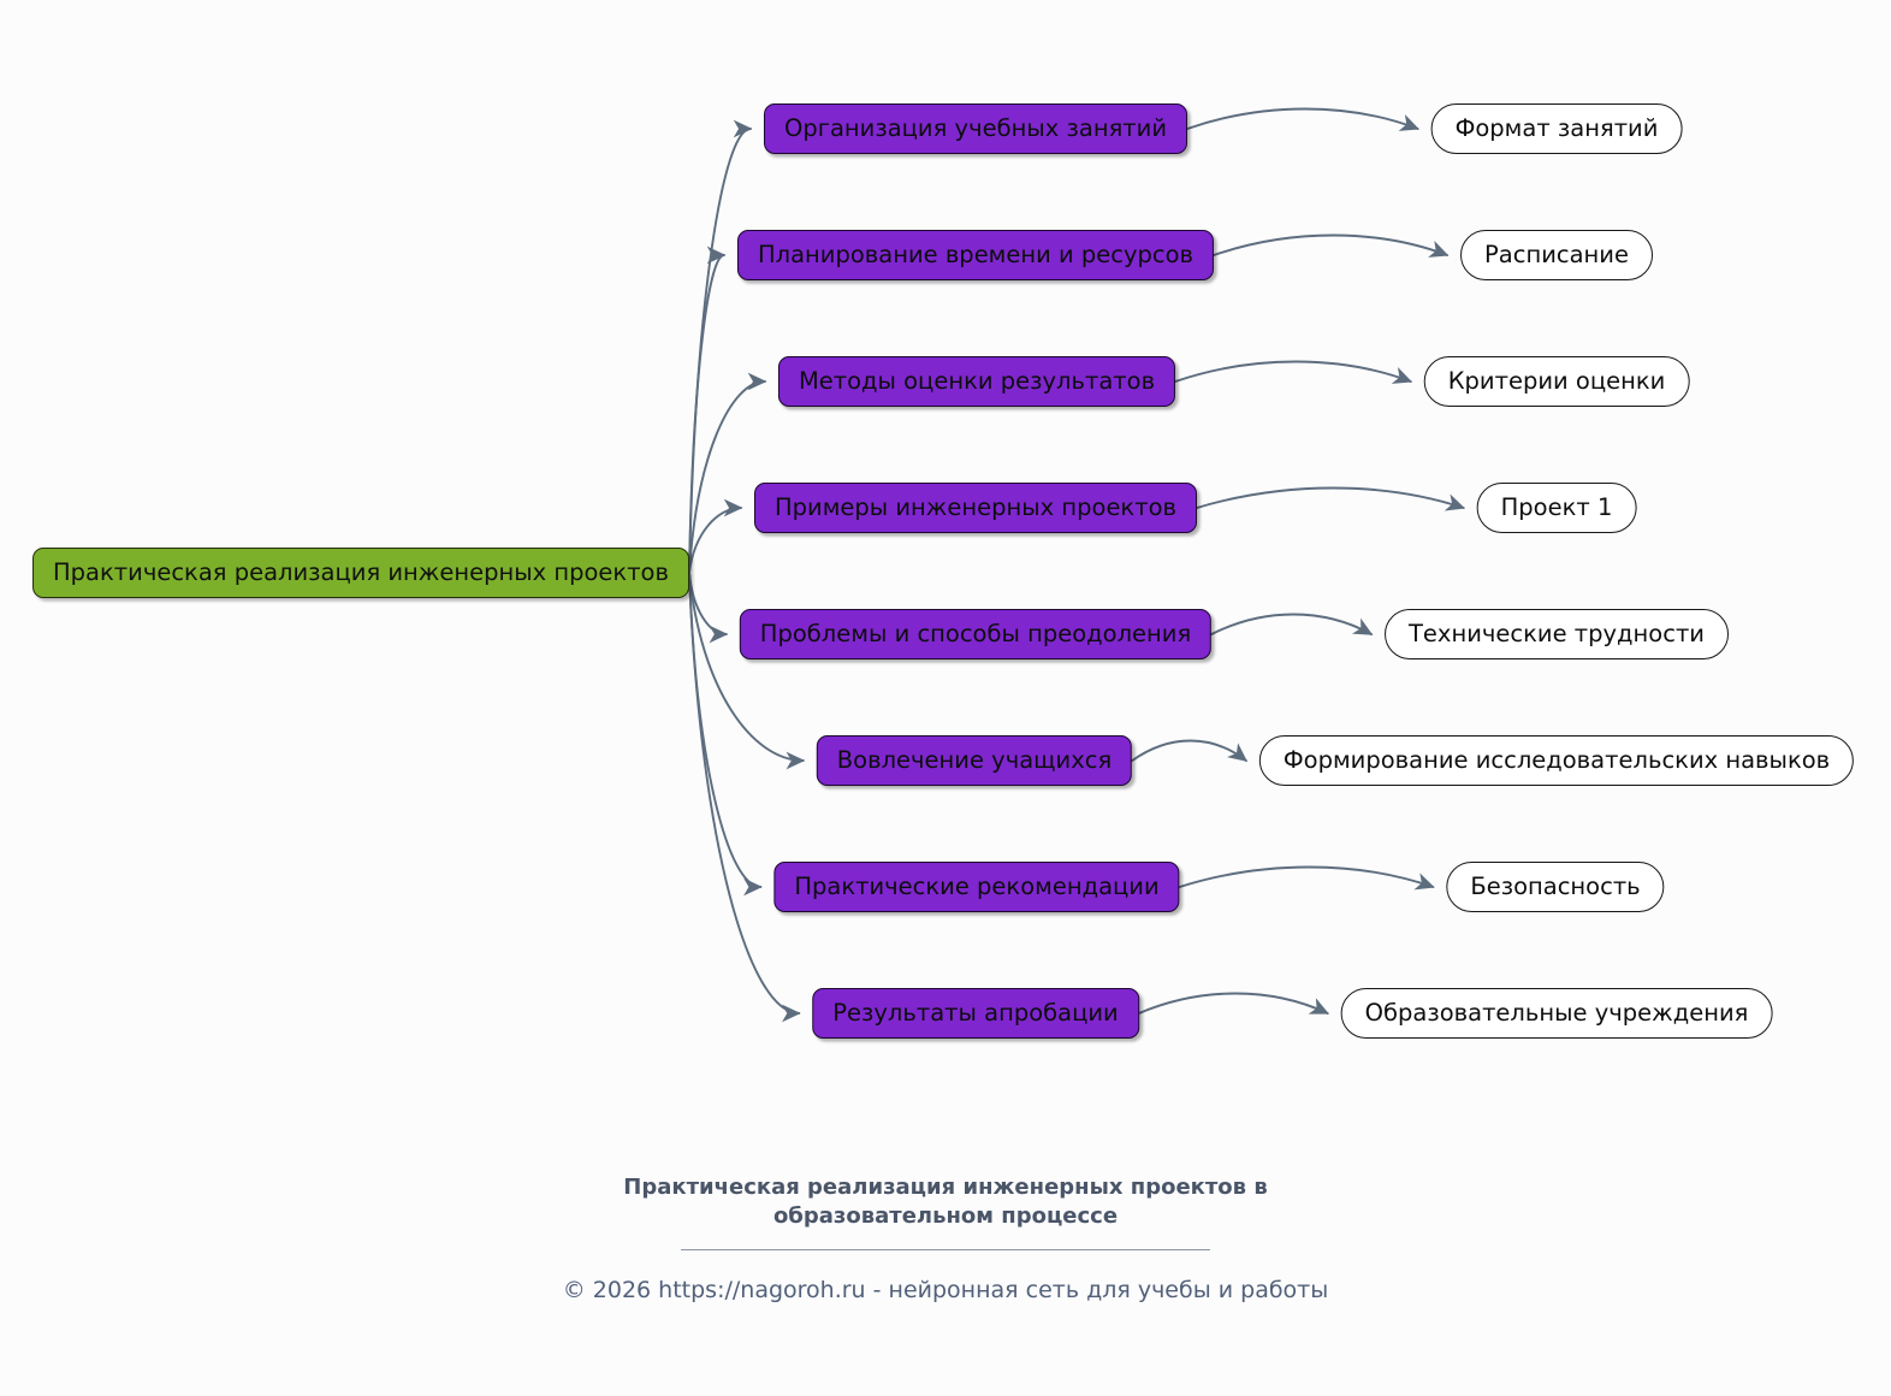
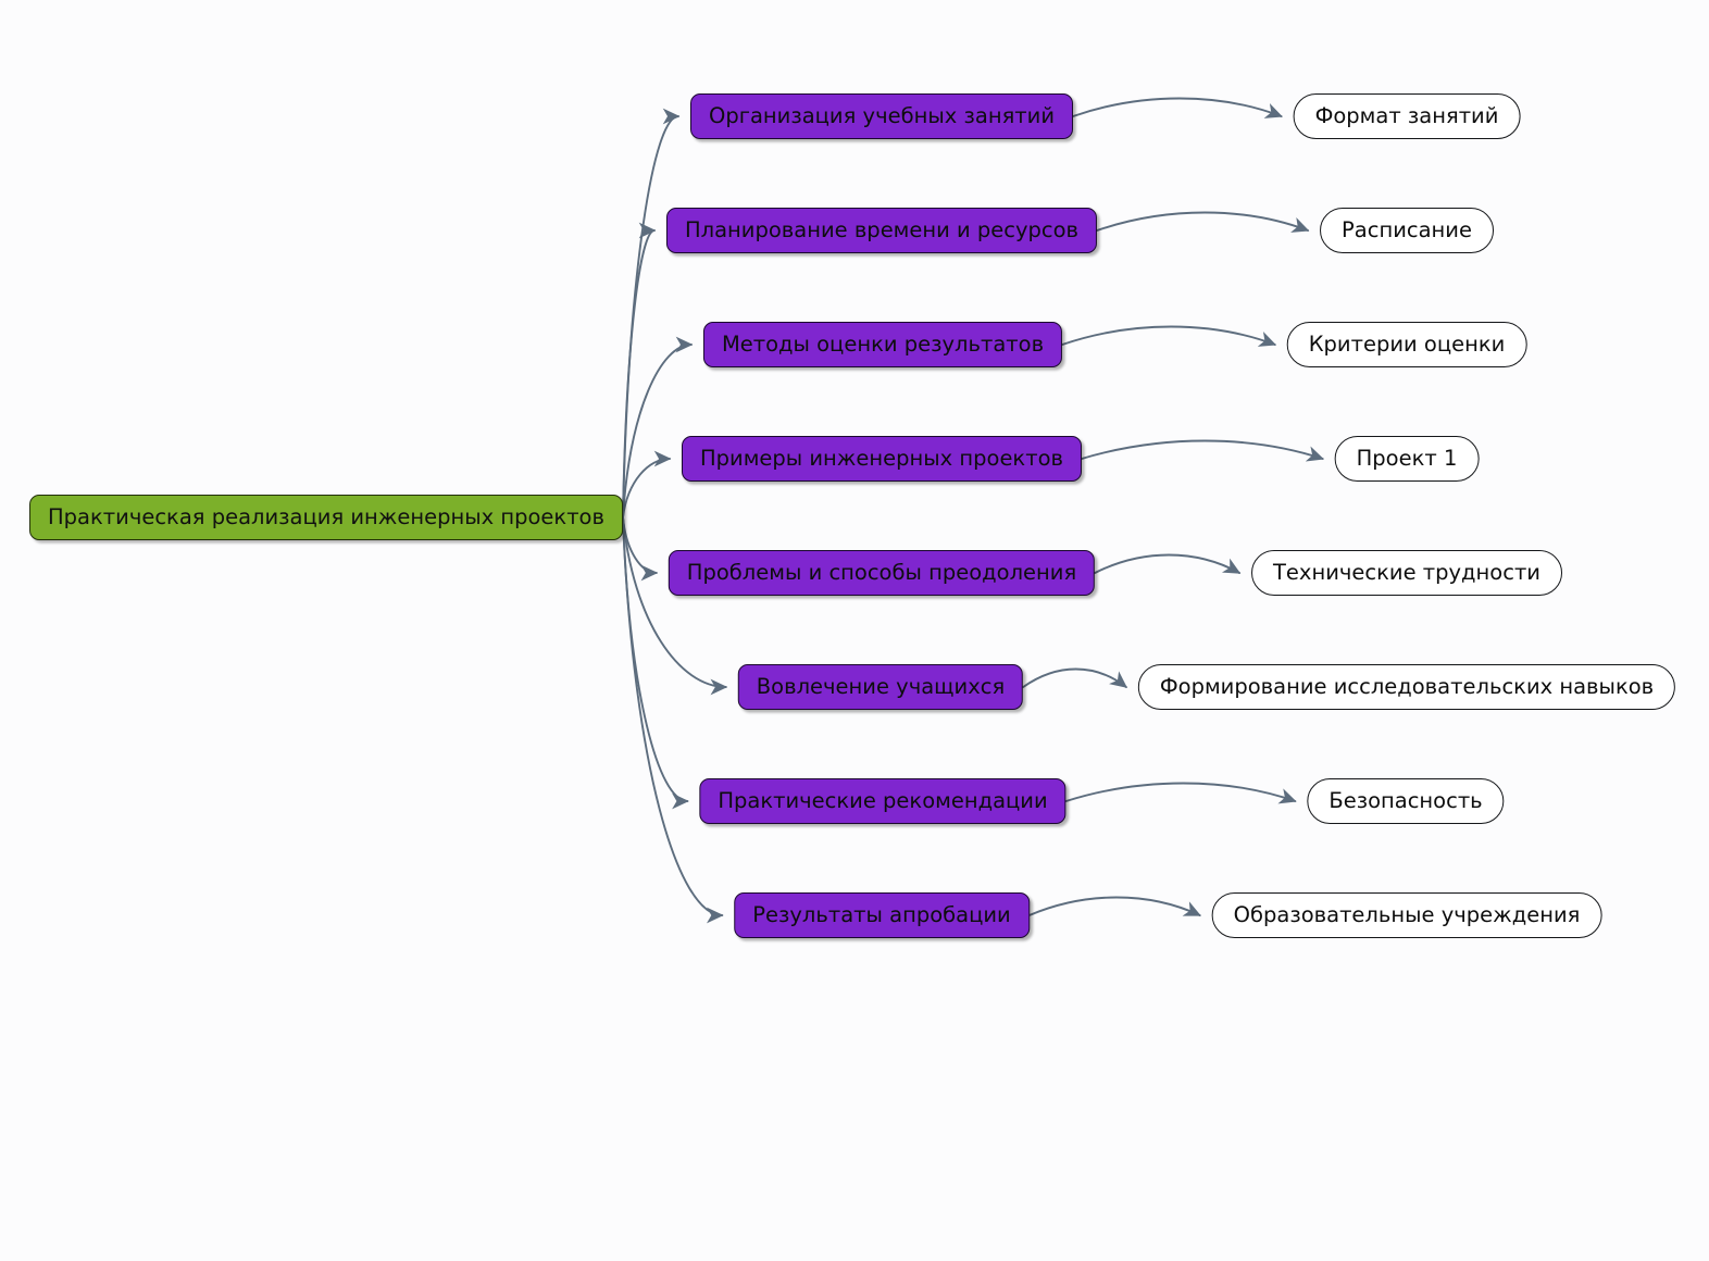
  Практическая реализация инженерных проектов
  Организация учебных занятий
  Планирование времени и ресурсов
  Методы оценки результатов
  Примеры инженерных проектов
  Проблемы и способы преодоления
  Вовлечение учащихся
  Практические рекомендации
  Результаты апробации
  Формат занятий
  Расписание
  Критерии оценки
  Проект 1
  Технические трудности
  Формирование исследовательских навыков
  Безопасность
  Образовательные учреждения
- Практическая реализация инженерных проектов в образовательном процессе
- © 2026 https://nagoroh.ru - нейронная сеть для учебы и работы
